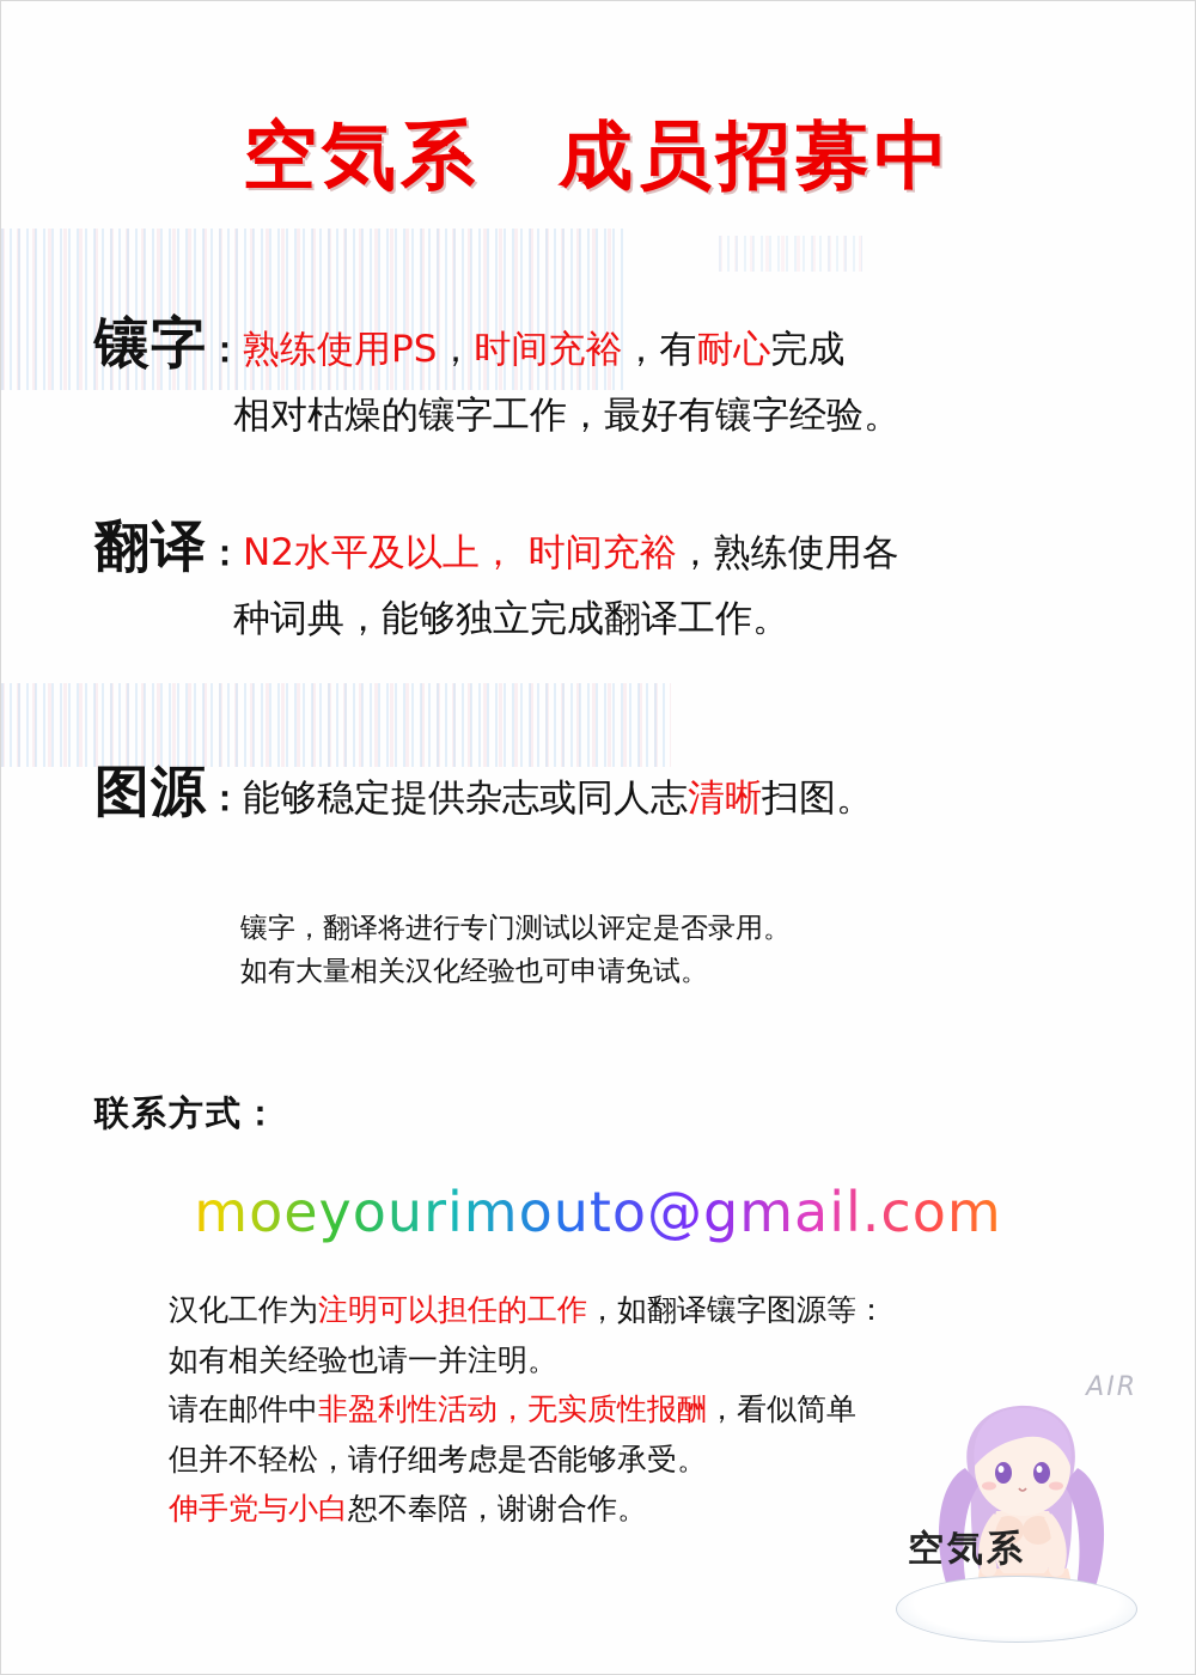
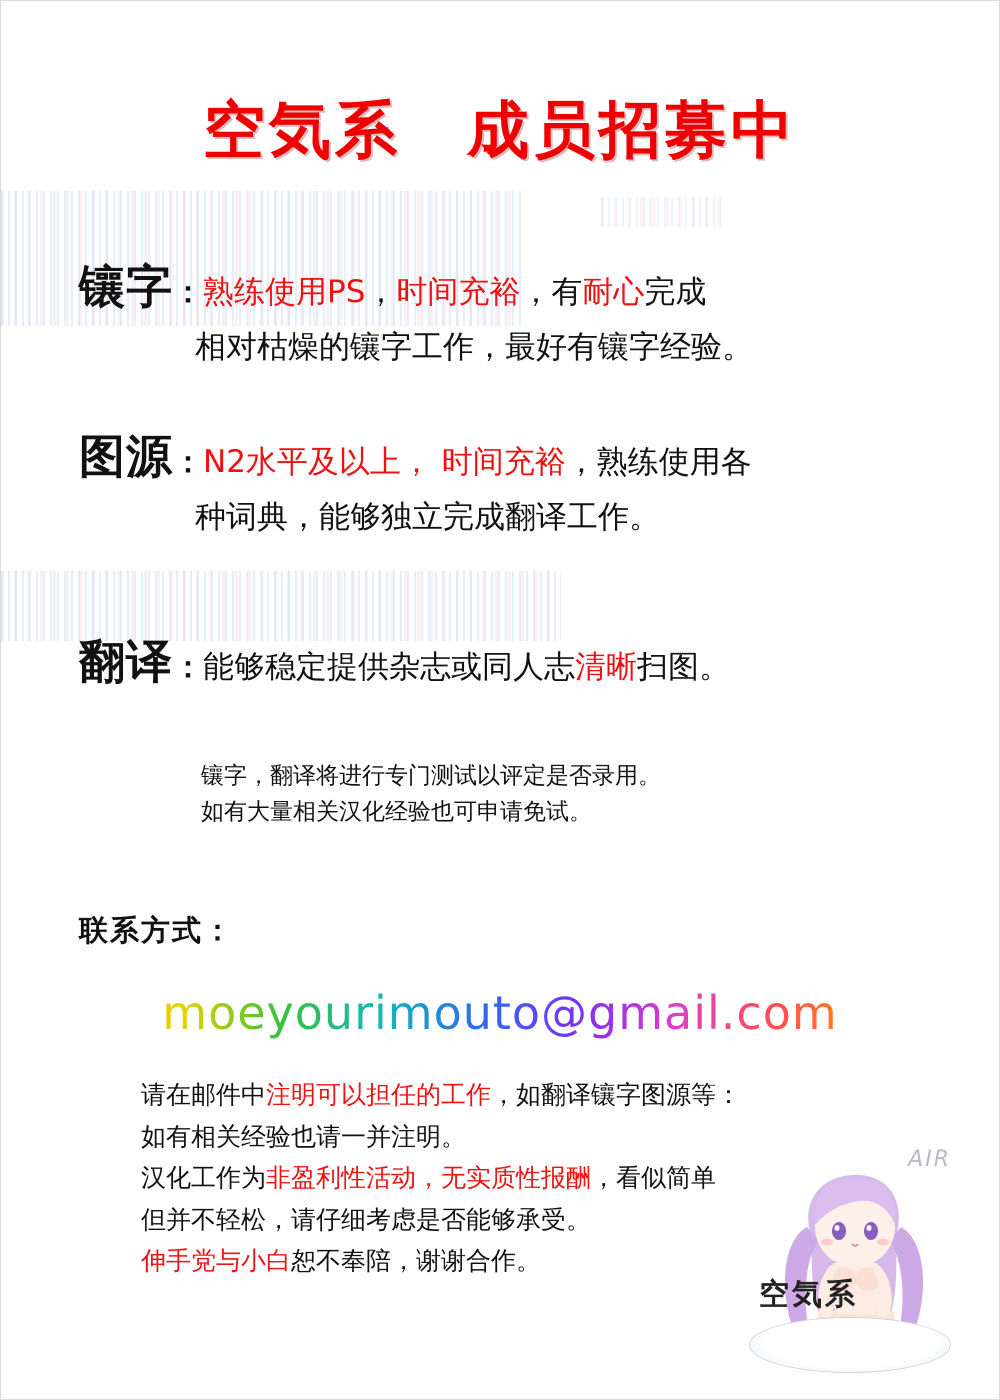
  空気系 成员招募中
  镶字：熟练使用PS，时间充裕，有耐心完成
  相对枯燥的镶字工作，最好有镶字经验。
- 翻译：N2水平及以上， 时间充裕，熟练使用各
+ 图源：N2水平及以上， 时间充裕，熟练使用各
  种词典，能够独立完成翻译工作。
- 图源：能够稳定提供杂志或同人志清晰扫图。
+ 翻译：能够稳定提供杂志或同人志清晰扫图。
  镶字，翻译将进行专门测试以评定是否录用。
  如有大量相关汉化经验也可申请免试。
  联系方式：
  moeyourimouto@gmail.com
- 汉化工作为注明可以担任的工作，如翻译镶字图源等：
+ 请在邮件中注明可以担任的工作，如翻译镶字图源等：
  如有相关经验也请一并注明。
- 请在邮件中非盈利性活动，无实质性报酬，看似简单
+ 汉化工作为非盈利性活动，无实质性报酬，看似简单
  但并不轻松，请仔细考虑是否能够承受。
  伸手党与小白恕不奉陪，谢谢合作。
  AIR
  空気系
